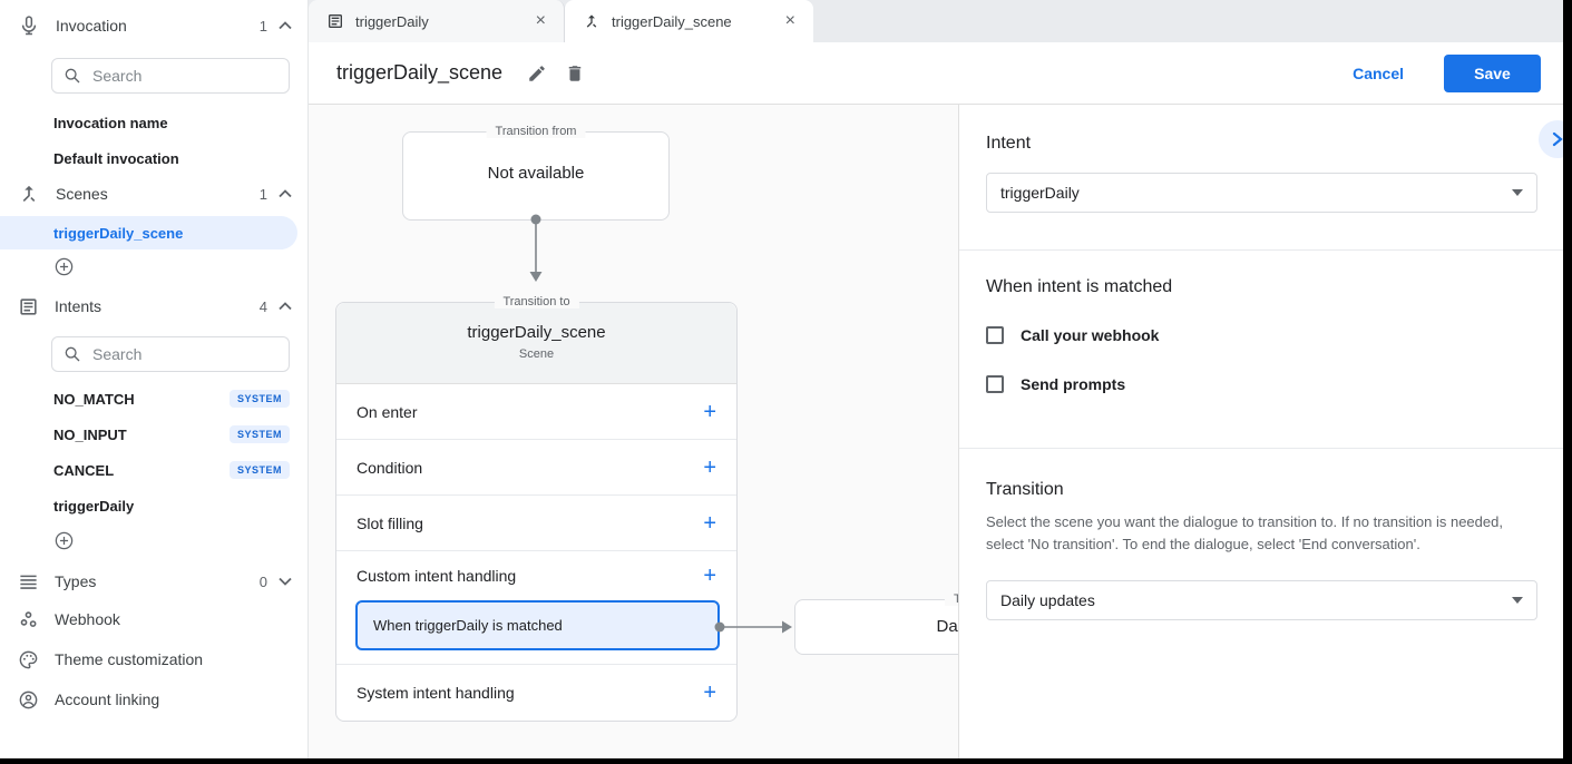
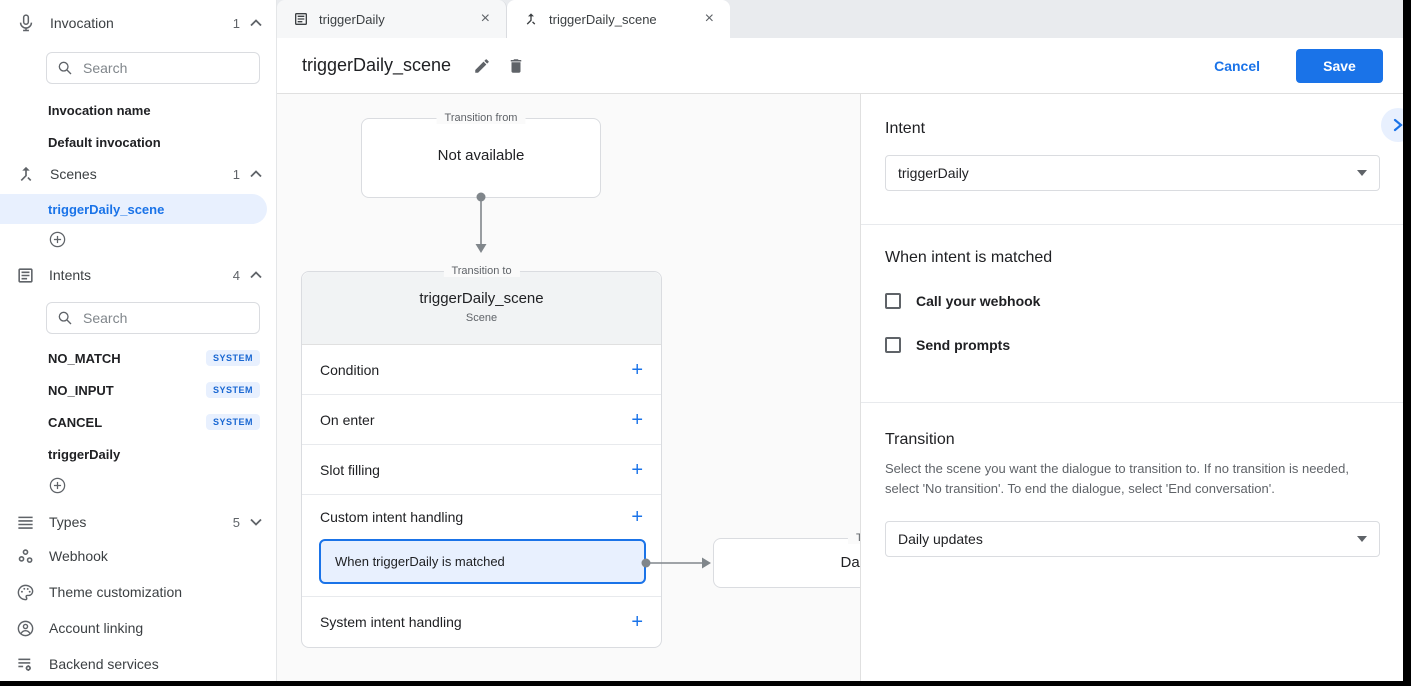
  Invocation
  1
  Search
  Invocation name
  Default invocation
  Scenes
  1
  triggerDaily_scene
  Intents
  4
  Search
  NO_MATCH
  SYSTEM
  NO_INPUT
  SYSTEM
  CANCEL
  SYSTEM
  triggerDaily
  Types
- 0
+ 5
  Webhook
  Theme customization
  Account linking
+ Backend services
  triggerDaily
  ×
  triggerDaily_scene
  ×
  triggerDaily_scene
  Cancel
  Save
  Transition from
  Not available
  Transition to
  triggerDaily_scene
  Scene
- On enter
+ Condition
  +
- Condition
+ On enter
  +
  Slot filling
  +
  Custom intent handling
  +
  When triggerDaily is matched
  System intent handling
  +
  Intent
  triggerDaily
  When intent is matched
  Call your webhook
  Send prompts
  Transition
  Select the scene you want the dialogue to transition to. If no transition is needed, select 'No transition'. To end the dialogue, select 'End conversation'.
  Daily updates
